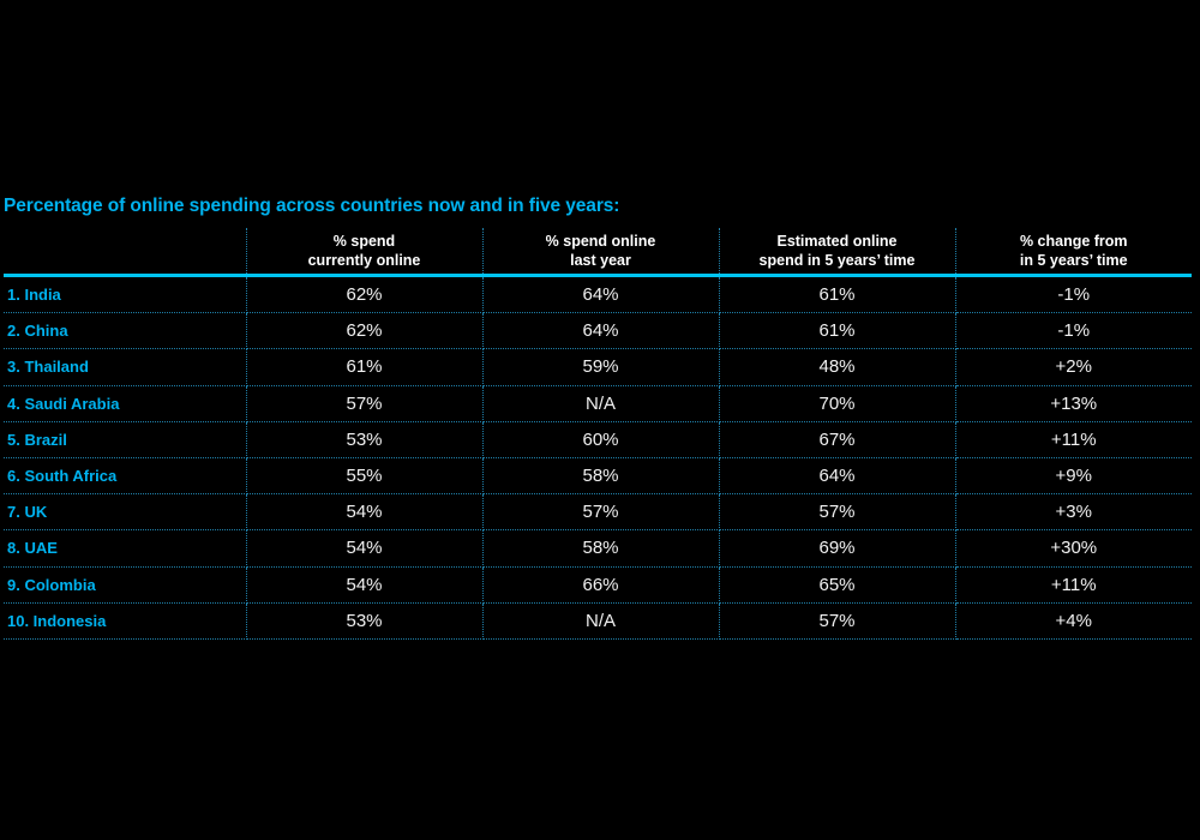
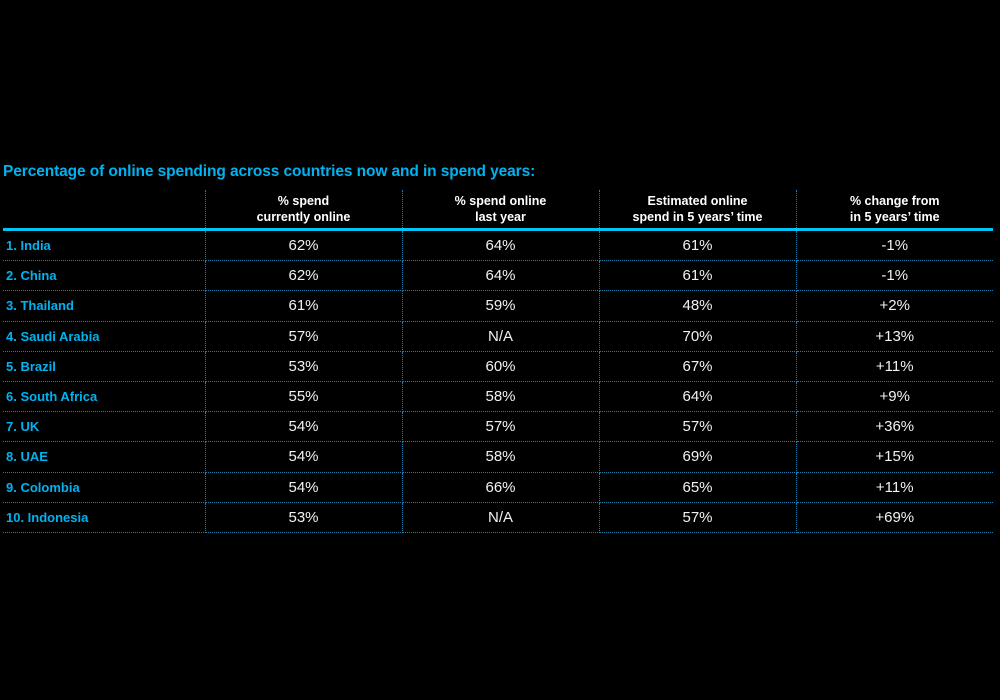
- Percentage of online spending across countries now and in five years:
+ Percentage of online spending across countries now and in spend years:
  	% spendcurrently online	% spend onlinelast year	Estimated onlinespend in 5 years’ time	% change fromin 5 years’ time
  1. India	62%	64%	61%	-1%
  2. China	62%	64%	61%	-1%
  3. Thailand	61%	59%	48%	+2%
  4. Saudi Arabia	57%	N/A	70%	+13%
  5. Brazil	53%	60%	67%	+11%
  6. South Africa	55%	58%	64%	+9%
- 7. UK	54%	57%	57%	+3%
+ 7. UK	54%	57%	57%	+36%
- 8. UAE	54%	58%	69%	+30%
+ 8. UAE	54%	58%	69%	+15%
  9. Colombia	54%	66%	65%	+11%
- 10. Indonesia	53%	N/A	57%	+4%
+ 10. Indonesia	53%	N/A	57%	+69%
